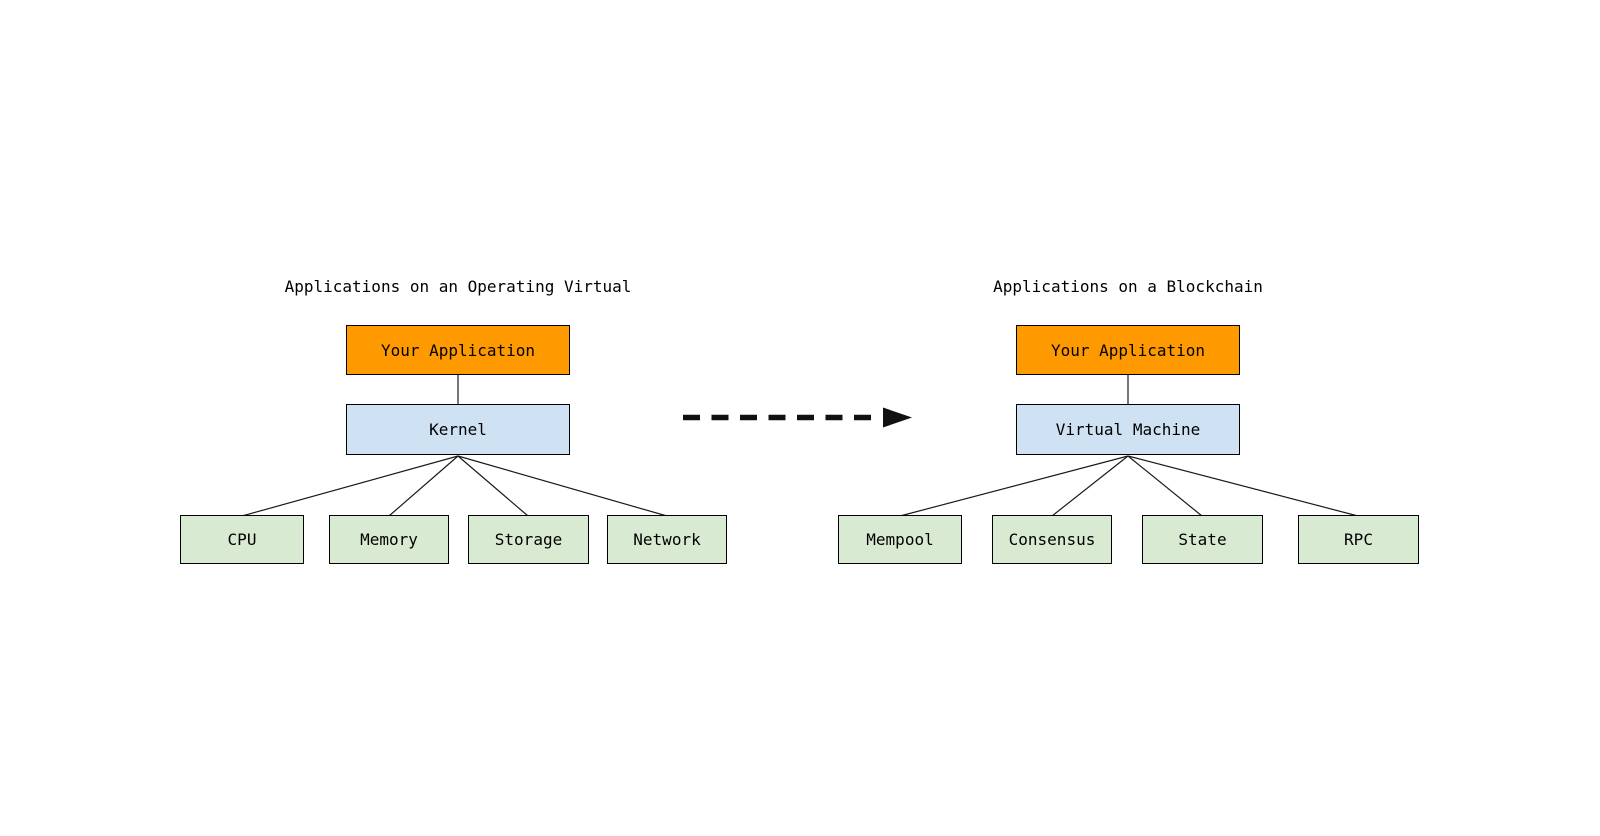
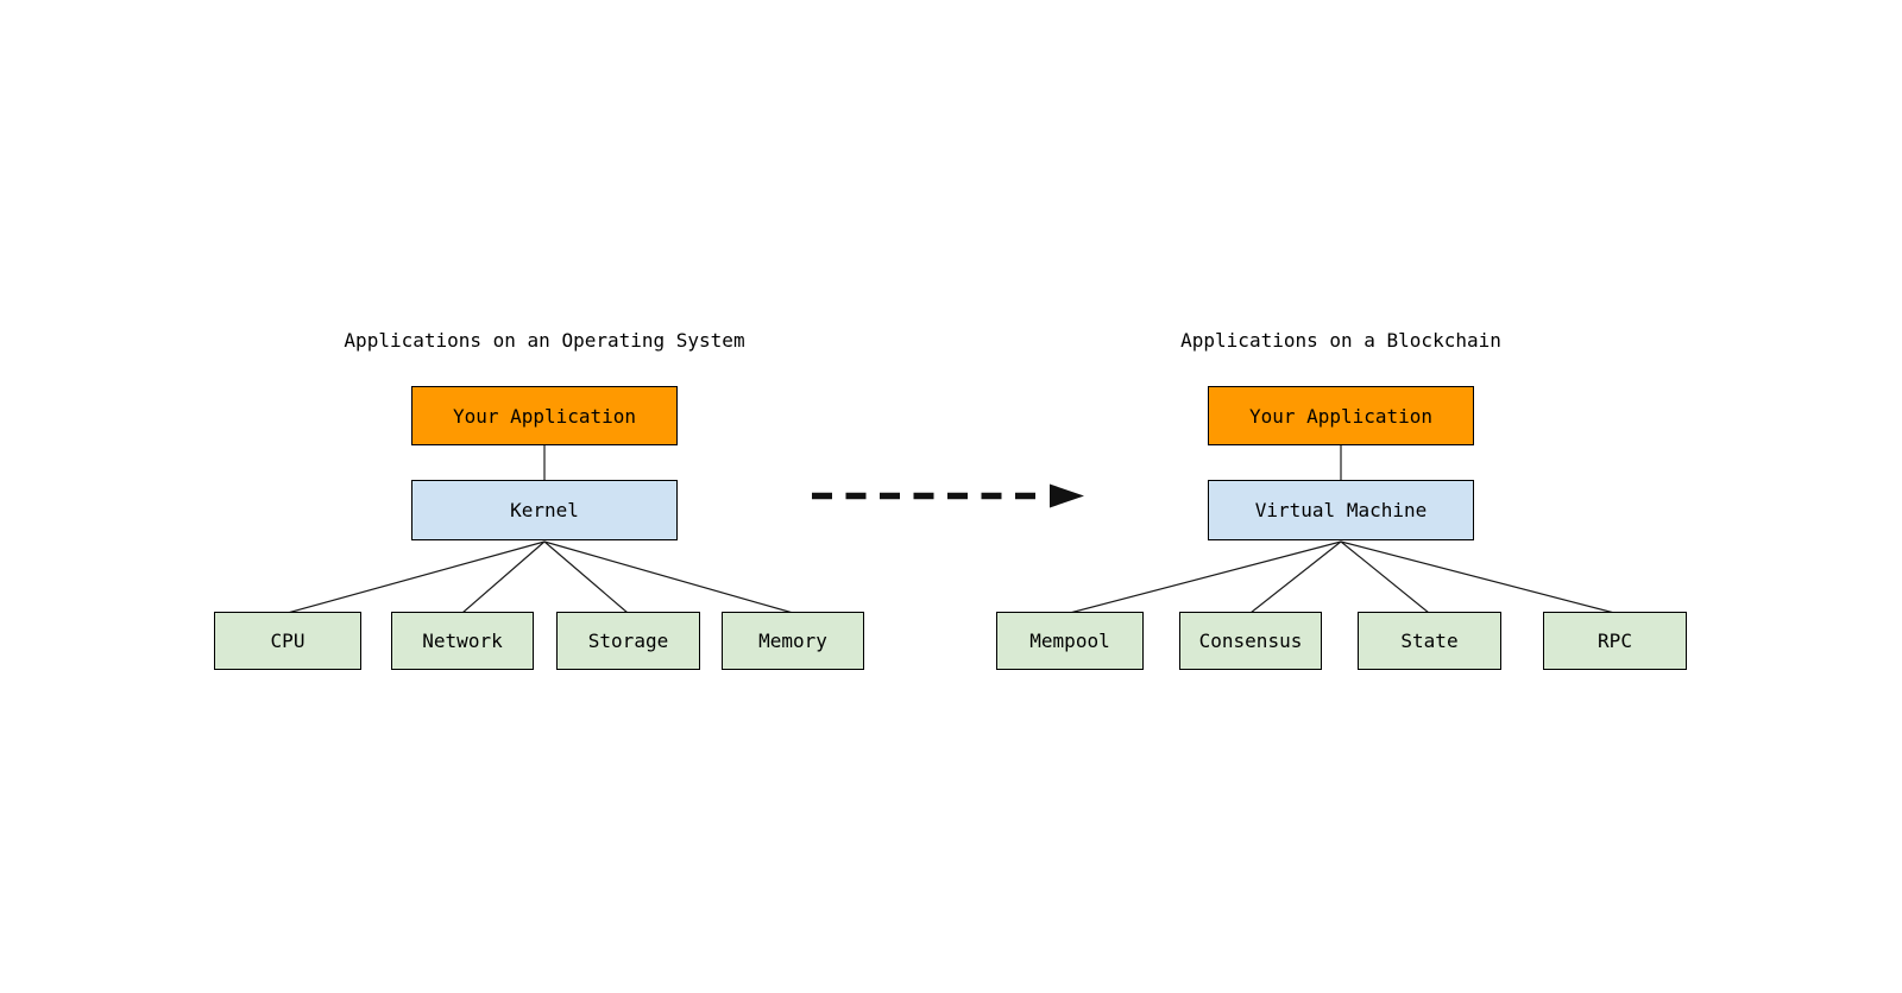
- Applications on an Operating Virtual
+ Applications on an Operating System
  Applications on a Blockchain
  Your Application
  Kernel
  CPU
- Memory
+ Network
  Storage
- Network
+ Memory
  Your Application
  Virtual Machine
  Mempool
  Consensus
  State
  RPC
